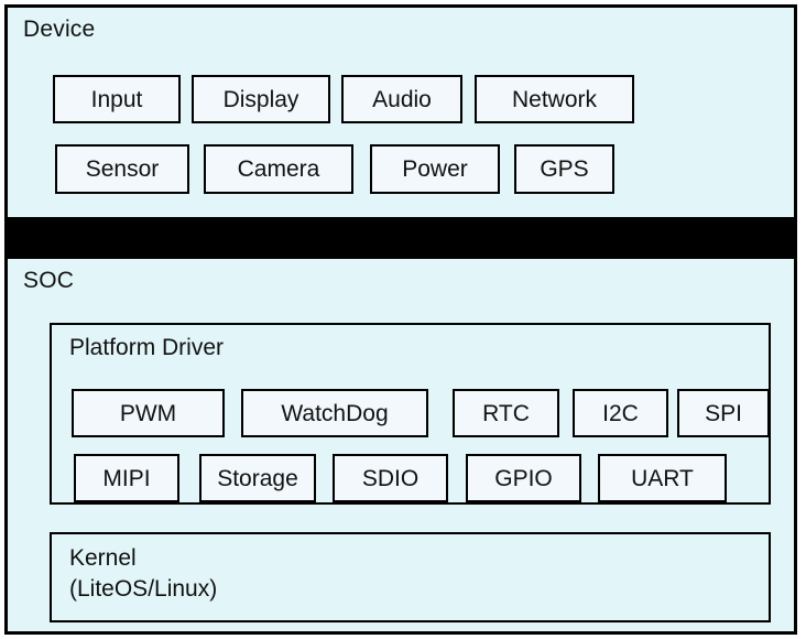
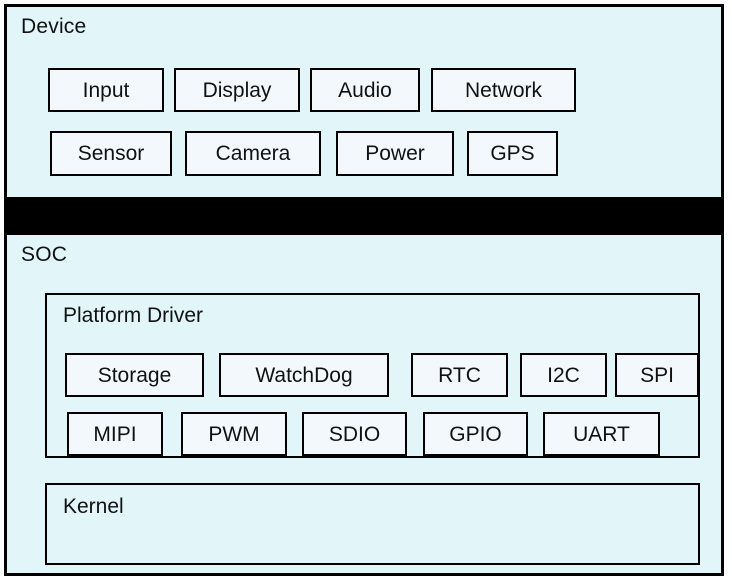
  Device
  Input
  Display
  Audio
  Network
  Sensor
  Camera
  Power
  GPS
  SOC
  Platform Driver
- PWM
+ Storage
  WatchDog
  RTC
  I2C
  SPI
  MIPI
- Storage
+ PWM
  SDIO
  GPIO
  UART
  Kernel
- (LiteOS/Linux)
